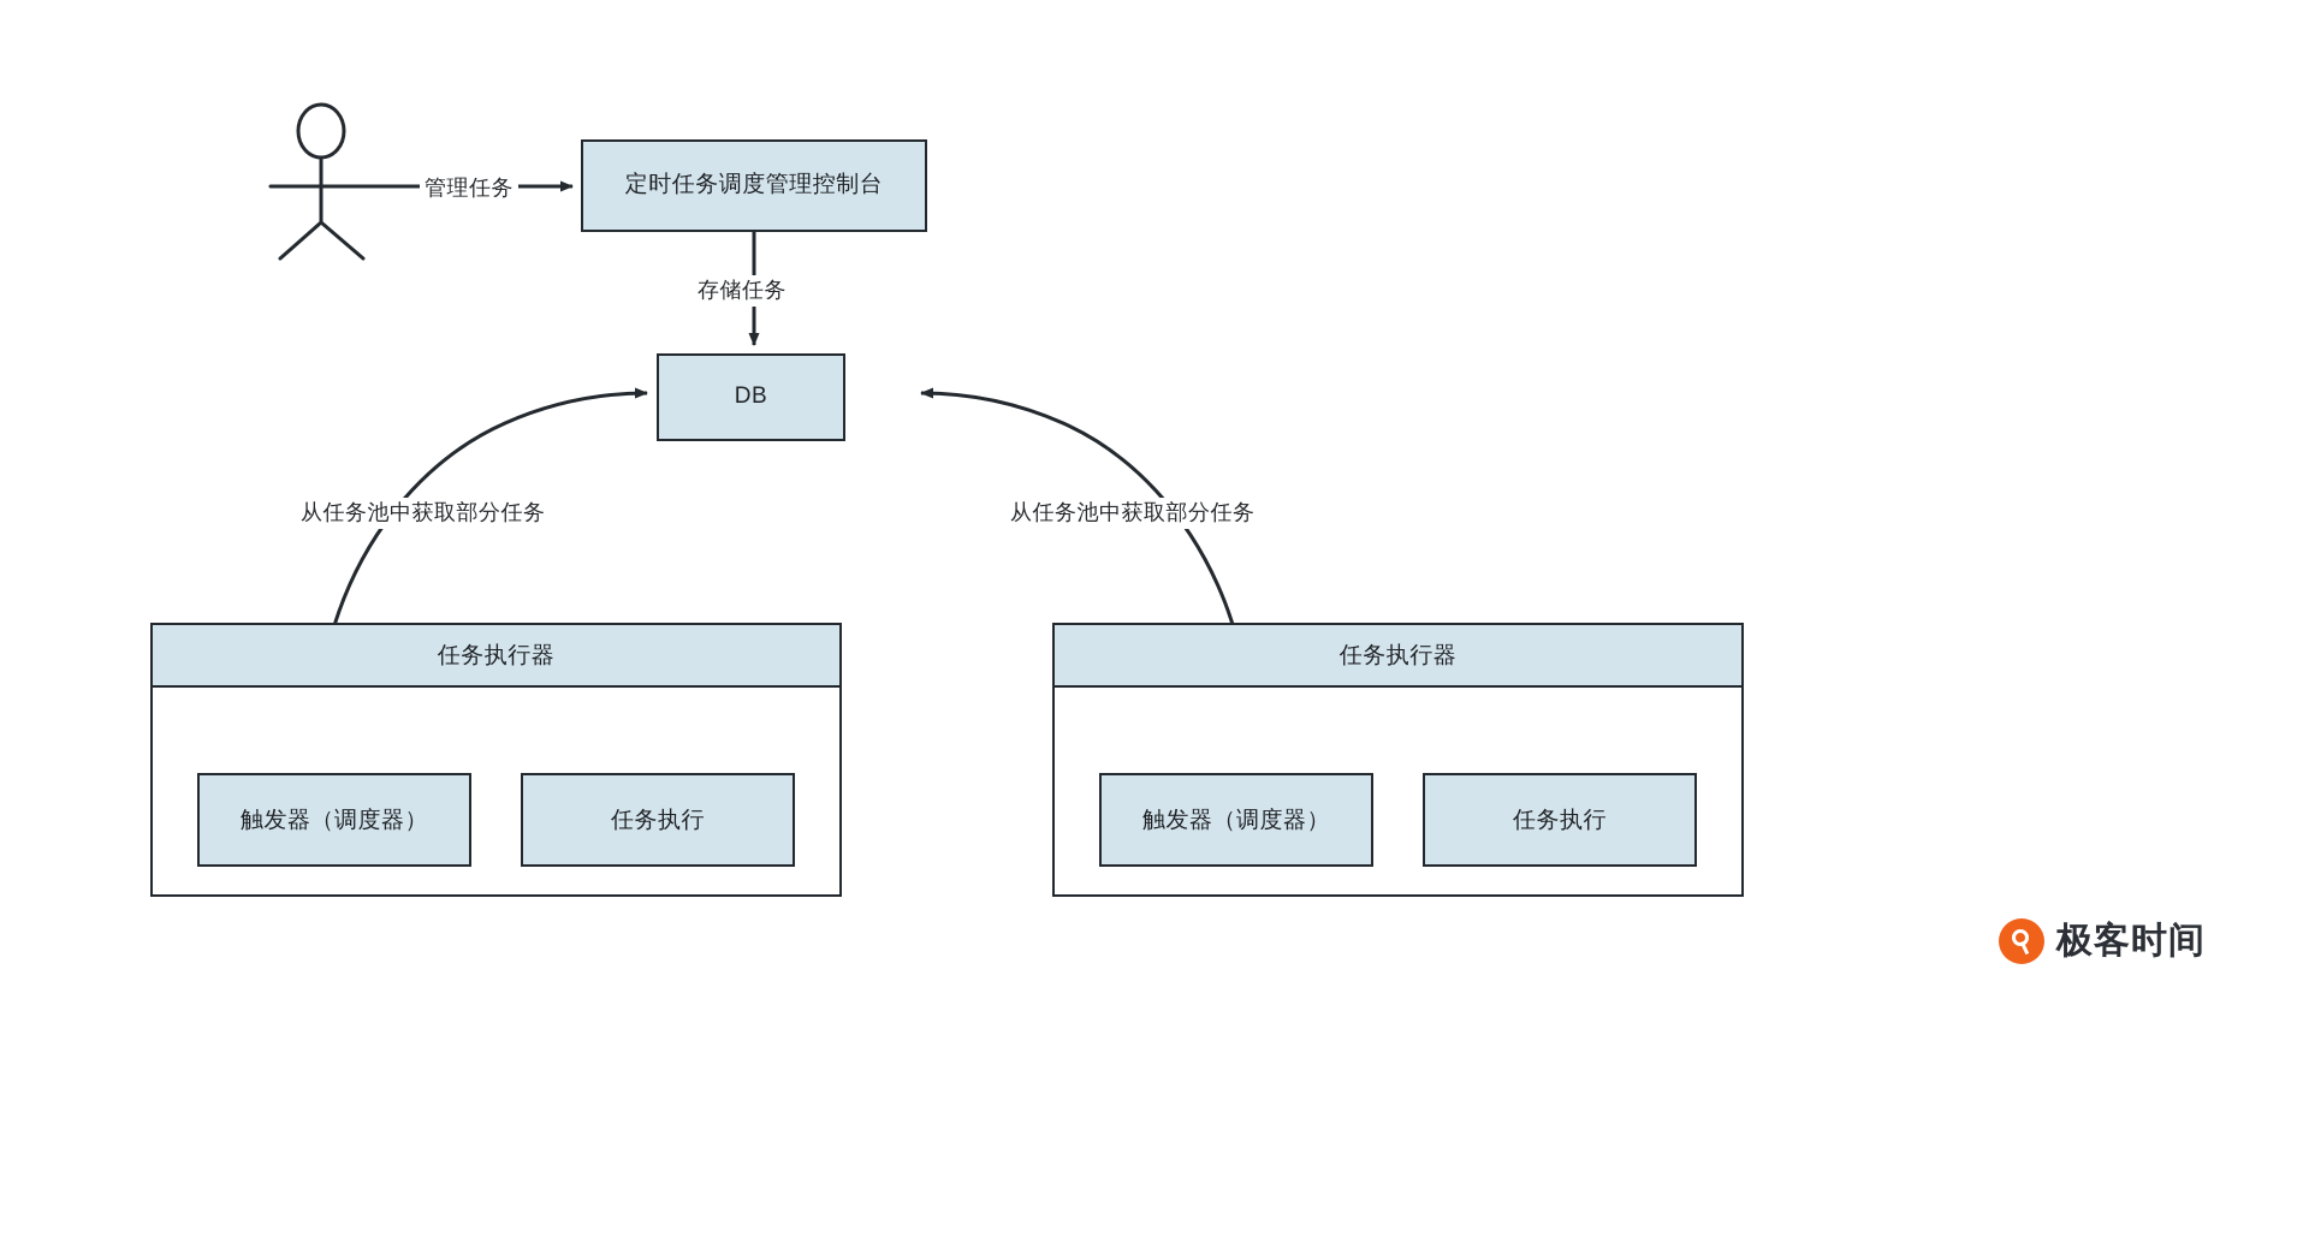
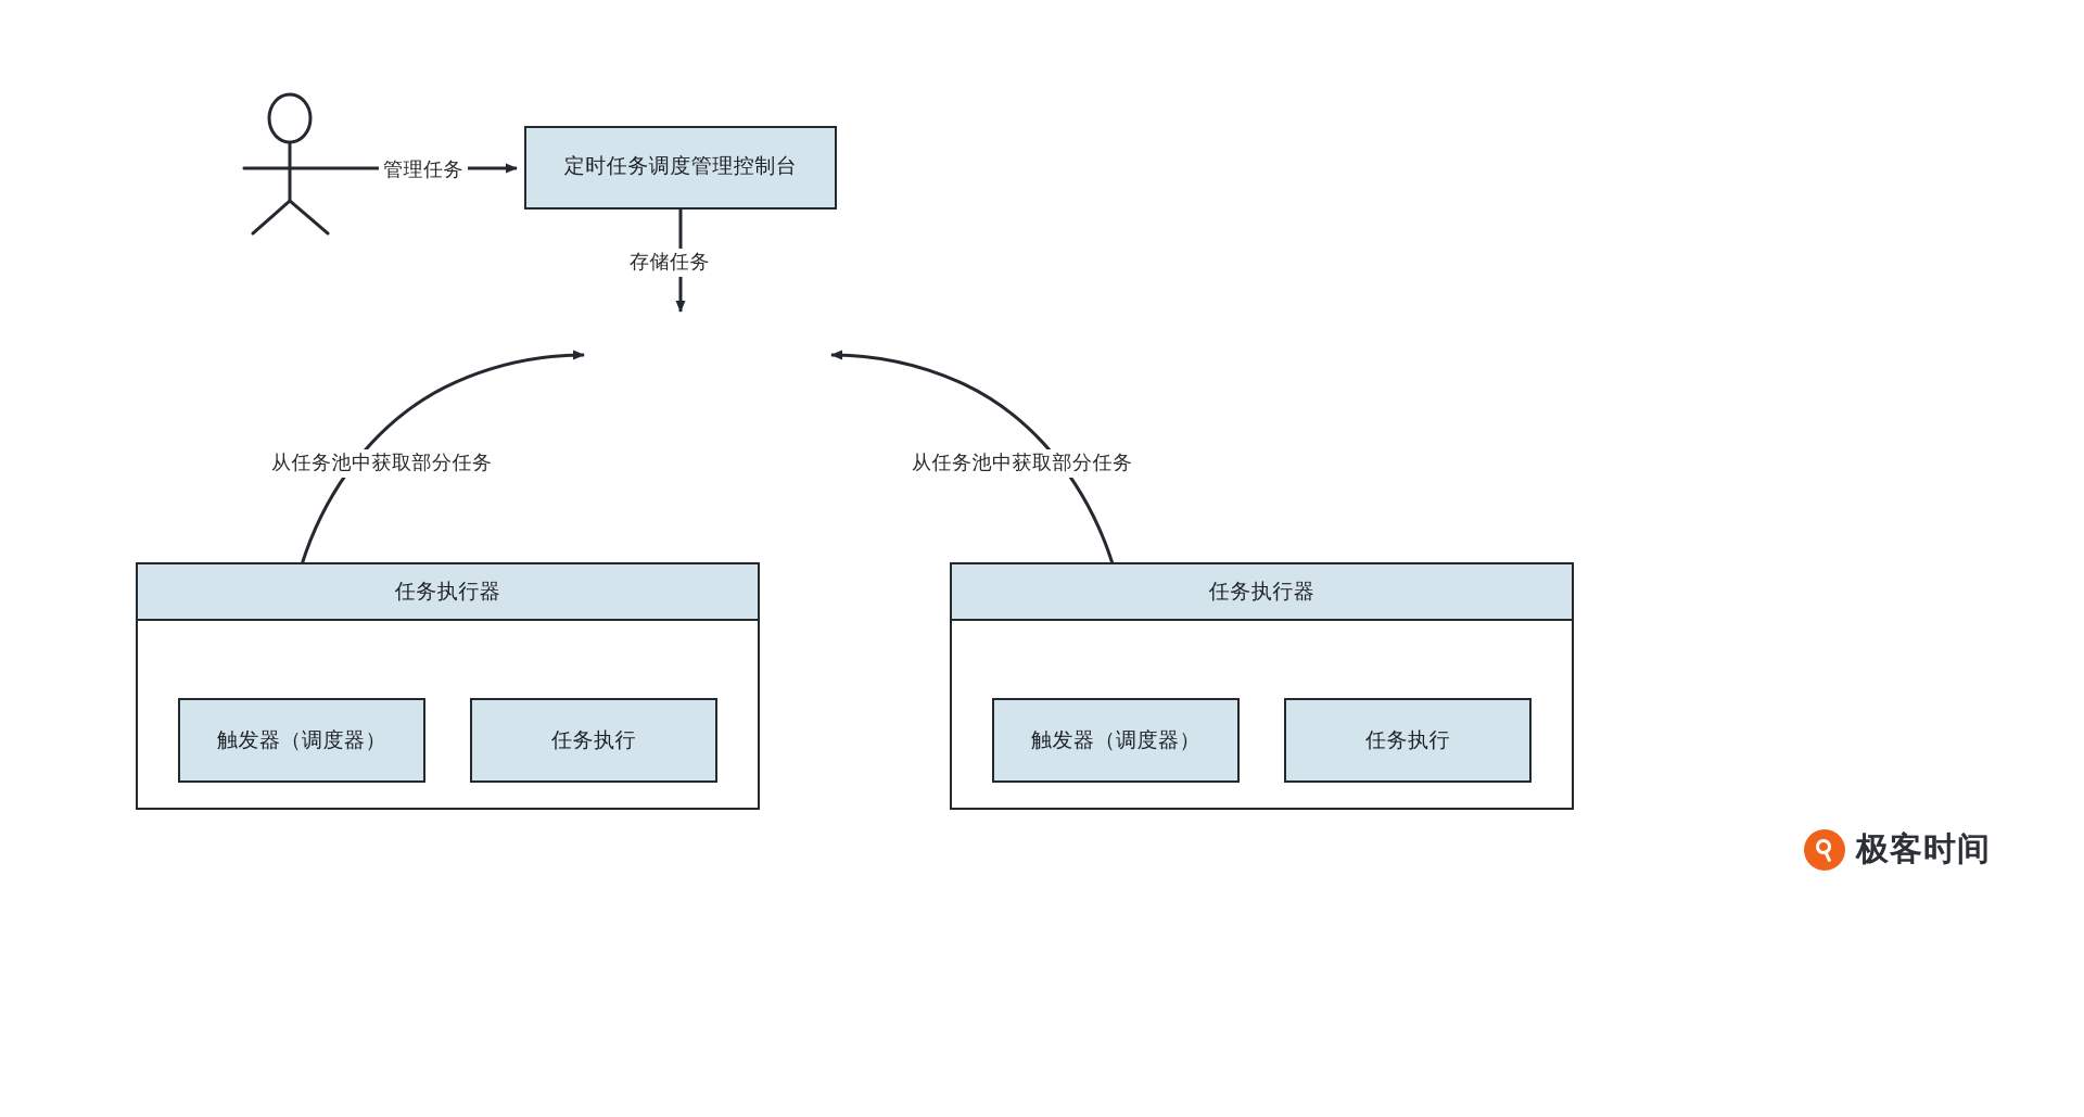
  定时任务调度管理控制台
- DB
  任务执行器
  触发器（调度器）
  任务执行
  任务执行器
  触发器（调度器）
  任务执行
  管理任务
  存储任务
  从任务池中获取部分任务
  从任务池中获取部分任务
  极客时间
